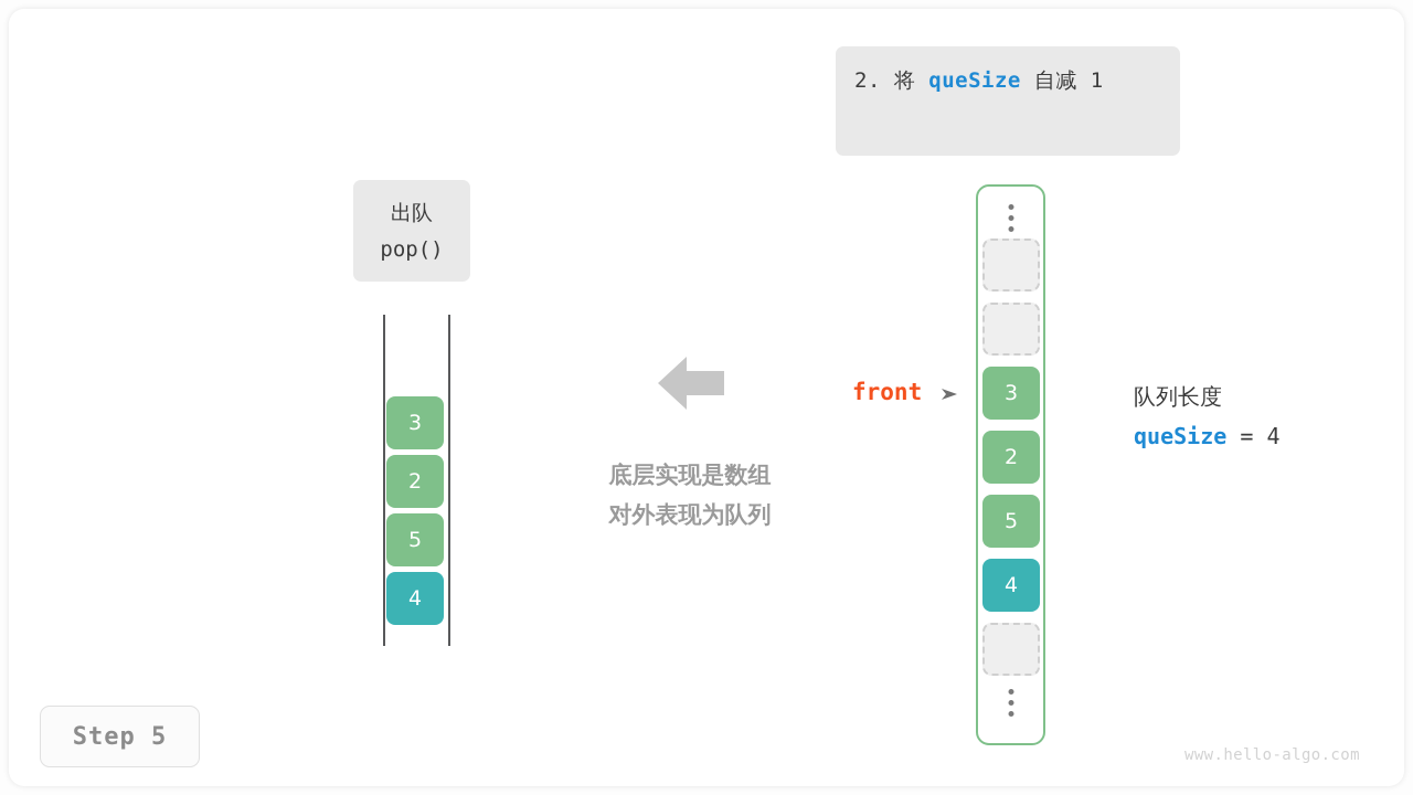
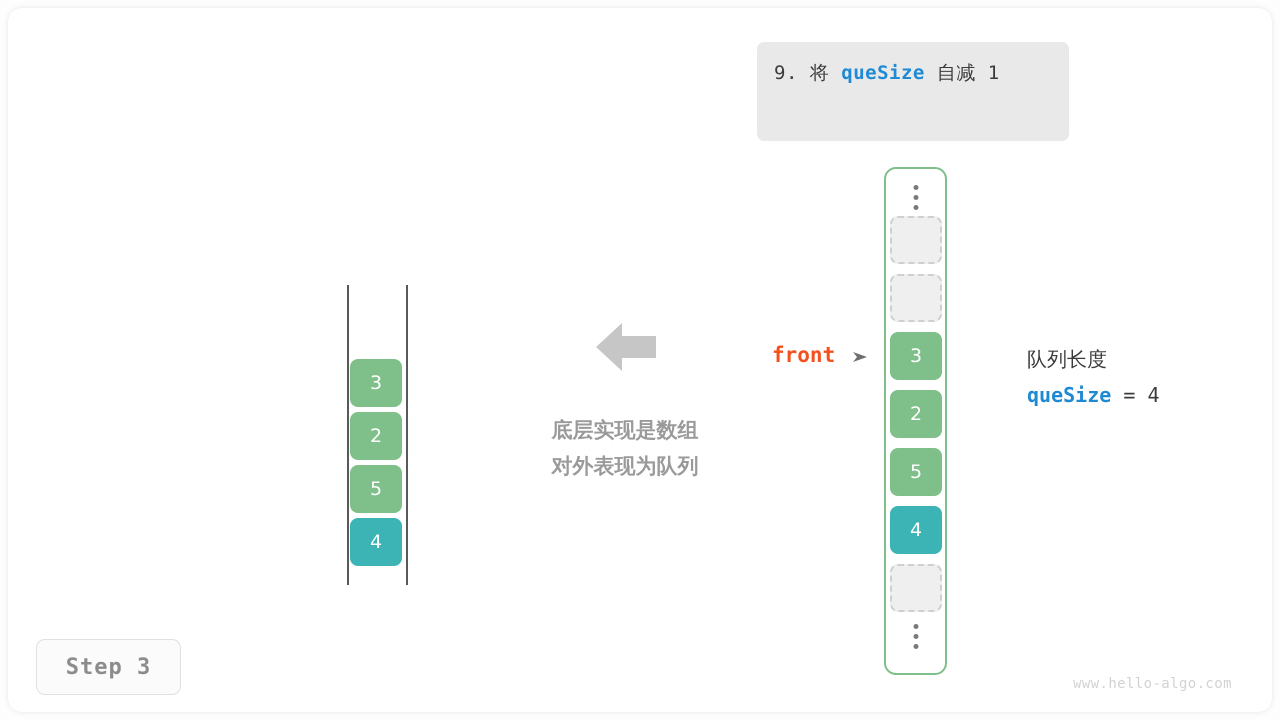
- 2. 将 queSize 自减 1
+ 9. 将 queSize 自减 1
- 出队
- pop()
  3
  2
  5
  4
  底层实现是数组
  对外表现为队列
  front
  3
  2
  5
  4
  队列长度
  queSize = 4
- Step 5
+ Step 3
  www.hello-algo.com
